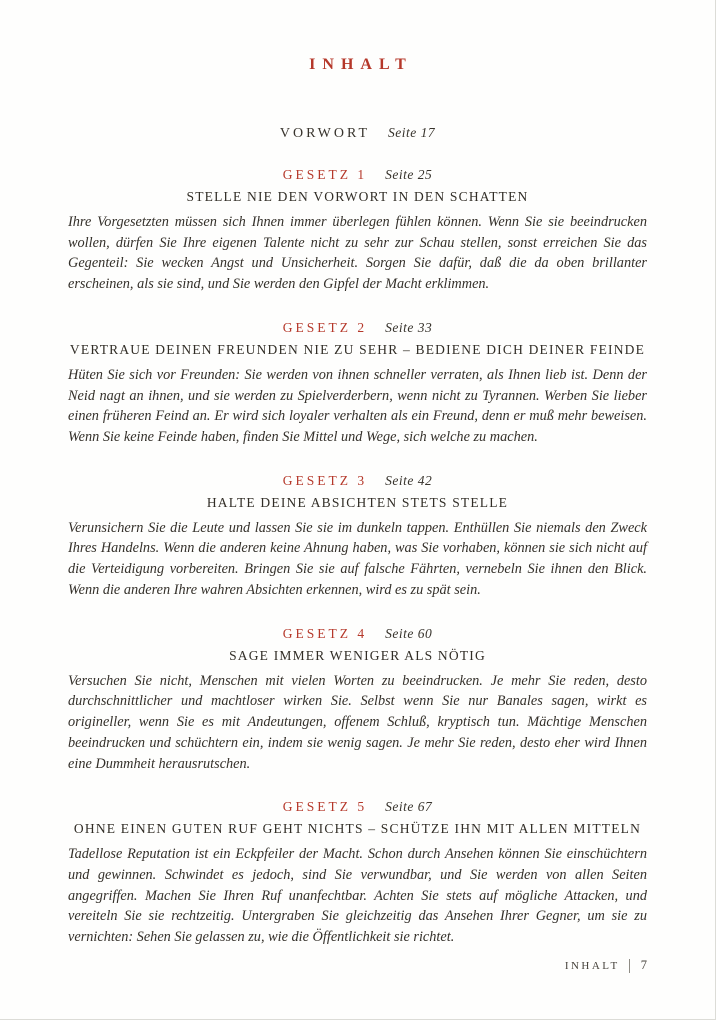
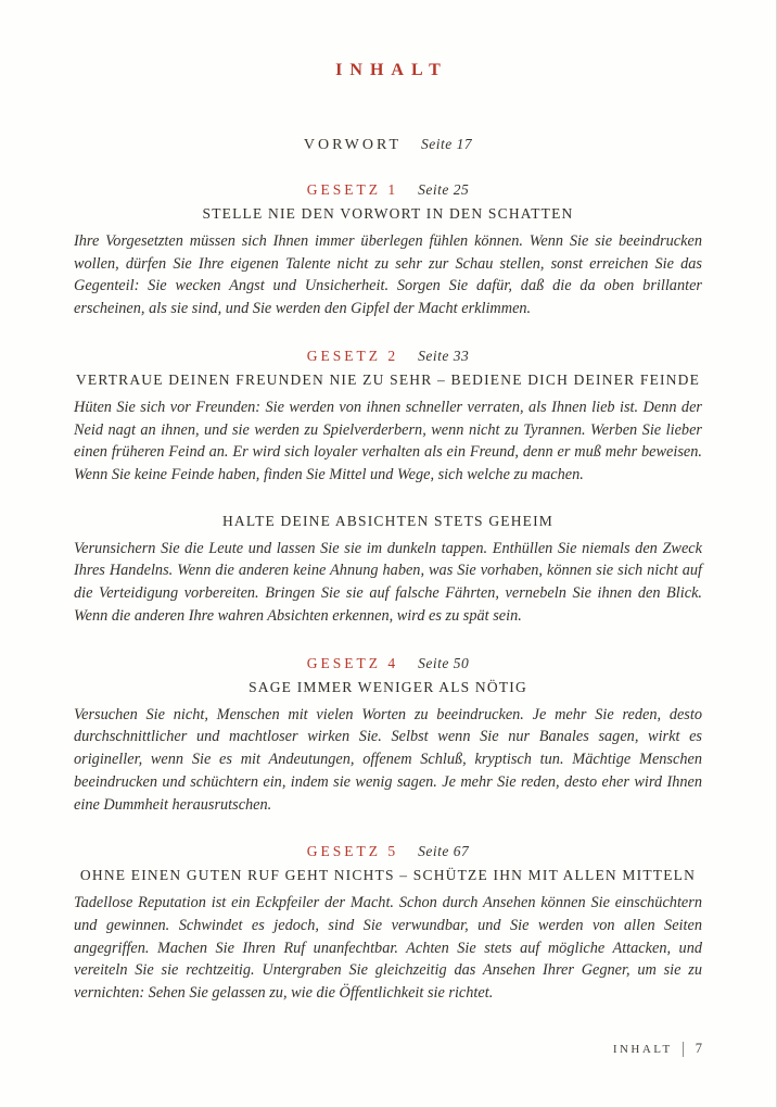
  INHALT
  VORWORT Seite 17
  GESETZ 1 Seite 25
  STELLE NIE DEN VORWORT IN DEN SCHATTEN
  Ihre Vorgesetzten müssen sich Ihnen immer überlegen fühlen können. Wenn Sie sie beeindrucken wollen, dürfen Sie Ihre eigenen Talente nicht zu sehr zur Schau stellen, sonst erreichen Sie das Gegenteil: Sie wecken Angst und Unsicherheit. Sorgen Sie dafür, daß die da oben brillanter erscheinen, als sie sind, und Sie werden den Gipfel der Macht erklimmen.
  GESETZ 2 Seite 33
  VERTRAUE DEINEN FREUNDEN NIE ZU SEHR – BEDIENE DICH DEINER FEINDE
  Hüten Sie sich vor Freunden: Sie werden von ihnen schneller verraten, als Ihnen lieb ist. Denn der Neid nagt an ihnen, und sie werden zu Spielverderbern, wenn nicht zu Tyrannen. Werben Sie lieber einen früheren Feind an. Er wird sich loyaler verhalten als ein Freund, denn er muß mehr beweisen. Wenn Sie keine Feinde haben, finden Sie Mittel und Wege, sich welche zu machen.
- GESETZ 3 Seite 42
- HALTE DEINE ABSICHTEN STETS STELLE
+ HALTE DEINE ABSICHTEN STETS GEHEIM
  Verunsichern Sie die Leute und lassen Sie sie im dunkeln tappen. Enthüllen Sie niemals den Zweck Ihres Handelns. Wenn die anderen keine Ahnung haben, was Sie vorhaben, können sie sich nicht auf die Verteidigung vorbereiten. Bringen Sie sie auf falsche Fährten, vernebeln Sie ihnen den Blick. Wenn die anderen Ihre wahren Absichten erkennen, wird es zu spät sein.
- GESETZ 4 Seite 60
+ GESETZ 4 Seite 50
  SAGE IMMER WENIGER ALS NÖTIG
  Versuchen Sie nicht, Menschen mit vielen Worten zu beeindrucken. Je mehr Sie reden, desto durchschnittlicher und machtloser wirken Sie. Selbst wenn Sie nur Banales sagen, wirkt es origineller, wenn Sie es mit Andeutungen, offenem Schluß, kryptisch tun. Mächtige Menschen beeindrucken und schüchtern ein, indem sie wenig sagen. Je mehr Sie reden, desto eher wird Ihnen eine Dummheit herausrutschen.
  GESETZ 5 Seite 67
  OHNE EINEN GUTEN RUF GEHT NICHTS – SCHÜTZE IHN MIT ALLEN MITTELN
  Tadellose Reputation ist ein Eckpfeiler der Macht. Schon durch Ansehen können Sie einschüchtern und gewinnen. Schwindet es jedoch, sind Sie verwundbar, und Sie werden von allen Seiten angegriffen. Machen Sie Ihren Ruf unanfechtbar. Achten Sie stets auf mögliche Attacken, und vereiteln Sie sie rechtzeitig. Untergraben Sie gleichzeitig das Ansehen Ihrer Gegner, um sie zu vernichten: Sehen Sie gelassen zu, wie die Öffentlichkeit sie richtet.
  INHALT
  7
